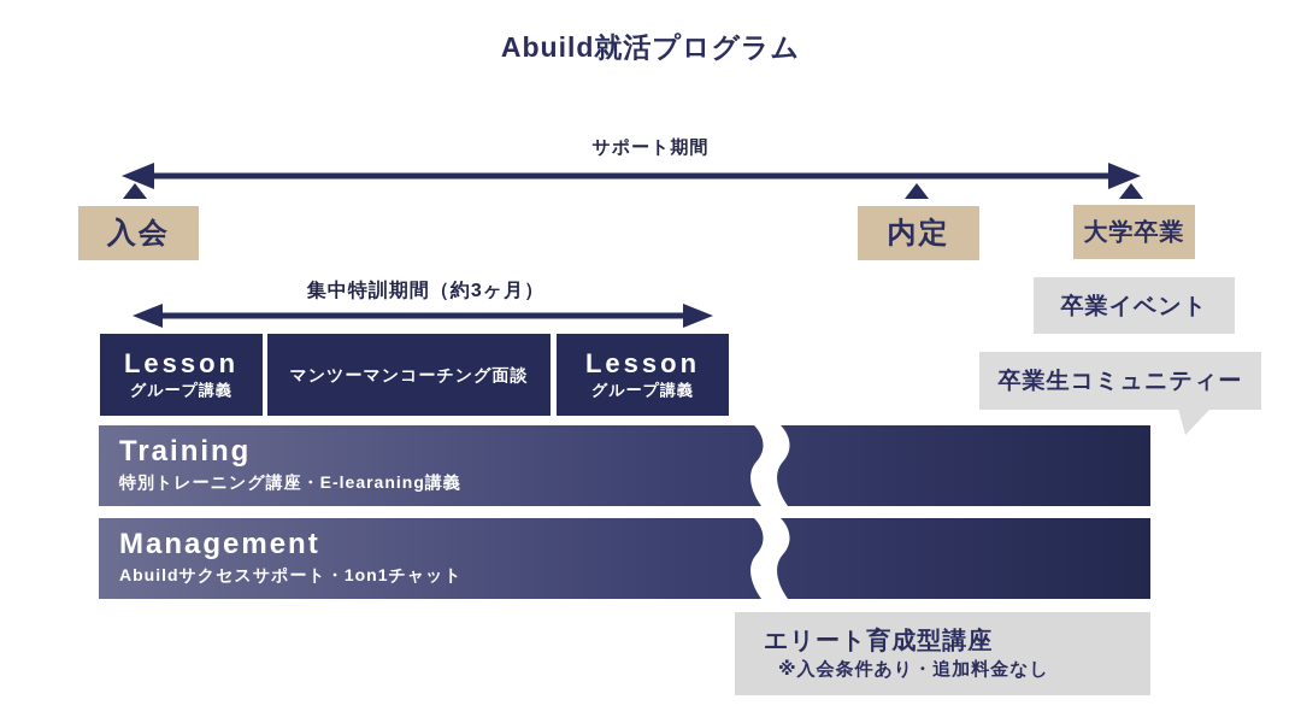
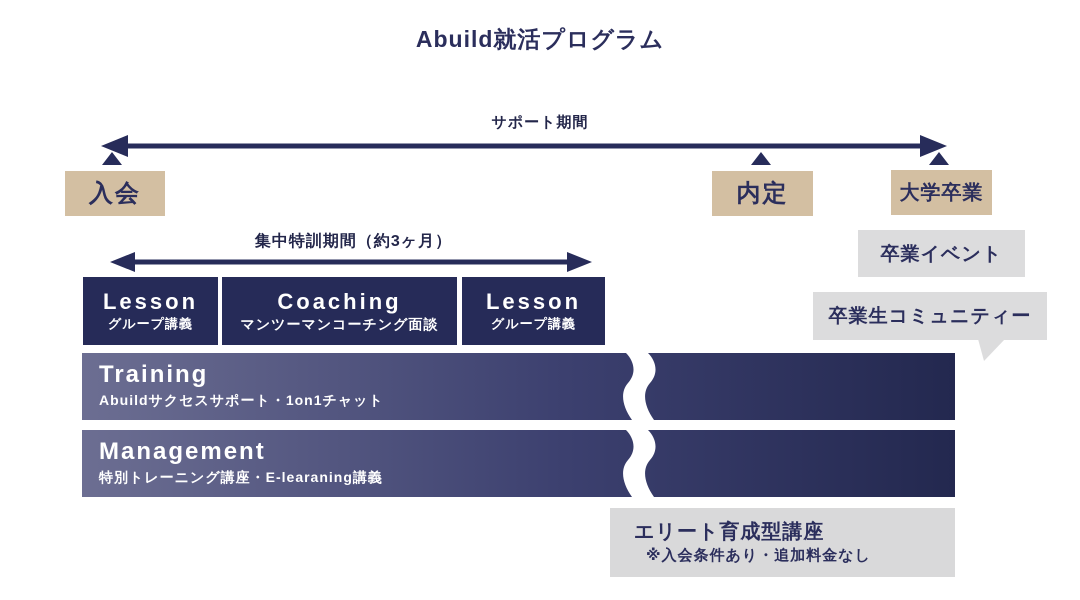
  Abuild就活プログラム
  サポート期間
  入会
  内定
  大学卒業
  卒業イベント
  卒業生コミュニティー
  集中特訓期間（約3ヶ月）
  Lesson
  グループ講義
+ Coaching
  マンツーマンコーチング面談
  Lesson
  グループ講義
  Training
- 特別トレーニング講座・E-learaning講義
+ Abuildサクセスサポート・1on1チャット
  Management
- Abuildサクセスサポート・1on1チャット
+ 特別トレーニング講座・E-learaning講義
  エリート育成型講座
  ※入会条件あり・追加料金なし
